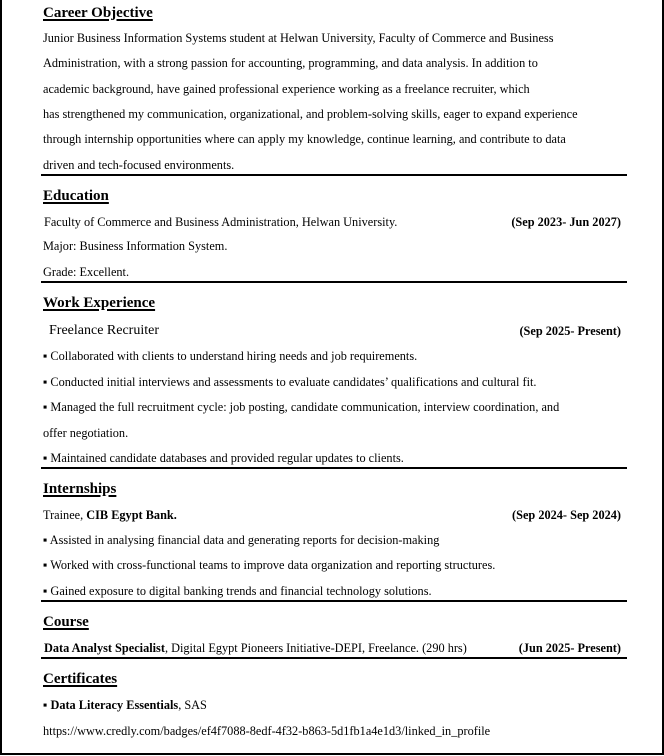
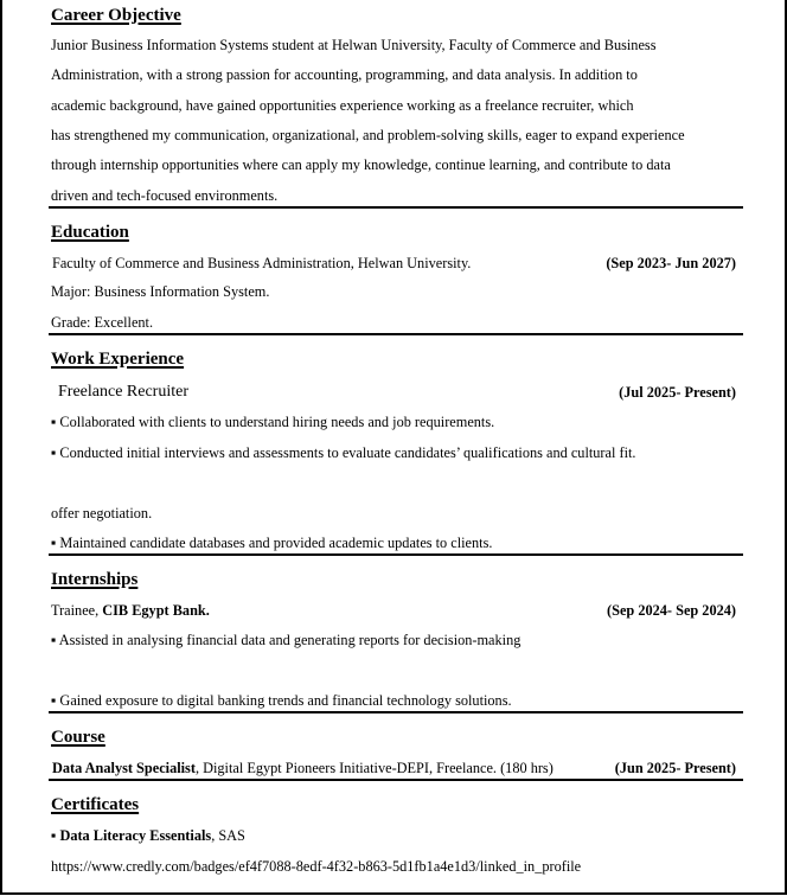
  Career Objective
  Junior Business Information Systems student at Helwan University, Faculty of Commerce and Business
  Administration, with a strong passion for accounting, programming, and data analysis. In addition to
- academic background, have gained professional experience working as a freelance recruiter, which
+ academic background, have gained opportunities experience working as a freelance recruiter, which
  has strengthened my communication, organizational, and problem-solving skills, eager to expand experience
  through internship opportunities where can apply my knowledge, continue learning, and contribute to data
  driven and tech-focused environments.
  Education
  Faculty of Commerce and Business Administration, Helwan University.
  (Sep 2023- Jun 2027)
  Major: Business Information System.
  Grade: Excellent.
  Work Experience
  Freelance Recruiter
- (Sep 2025- Present)
+ (Jul 2025- Present)
  ▪ Collaborated with clients to understand hiring needs and job requirements.
  ▪ Conducted initial interviews and assessments to evaluate candidates’ qualifications and cultural fit.
- ▪ Managed the full recruitment cycle: job posting, candidate communication, interview coordination, and
  offer negotiation.
- ▪ Maintained candidate databases and provided regular updates to clients.
+ ▪ Maintained candidate databases and provided academic updates to clients.
  Internships
  Trainee, CIB Egypt Bank.
  (Sep 2024- Sep 2024)
  ▪ Assisted in analysing financial data and generating reports for decision-making
- ▪ Worked with cross-functional teams to improve data organization and reporting structures.
  ▪ Gained exposure to digital banking trends and financial technology solutions.
  Course
- Data Analyst Specialist, Digital Egypt Pioneers Initiative-DEPI, Freelance. (290 hrs)
+ Data Analyst Specialist, Digital Egypt Pioneers Initiative-DEPI, Freelance. (180 hrs)
  (Jun 2025- Present)
  Certificates
  ▪ Data Literacy Essentials, SAS
  https://www.credly.com/badges/ef4f7088-8edf-4f32-b863-5d1fb1a4e1d3/linked_in_profile
